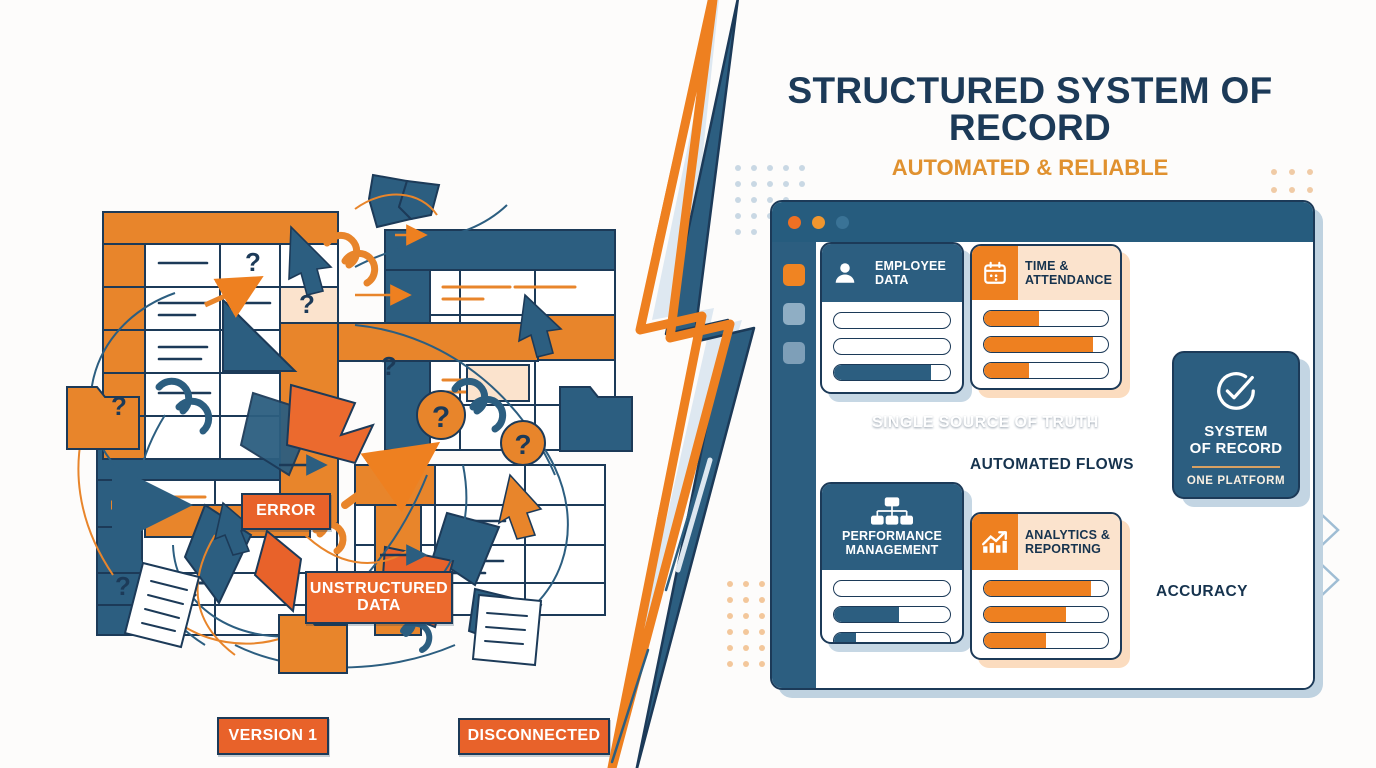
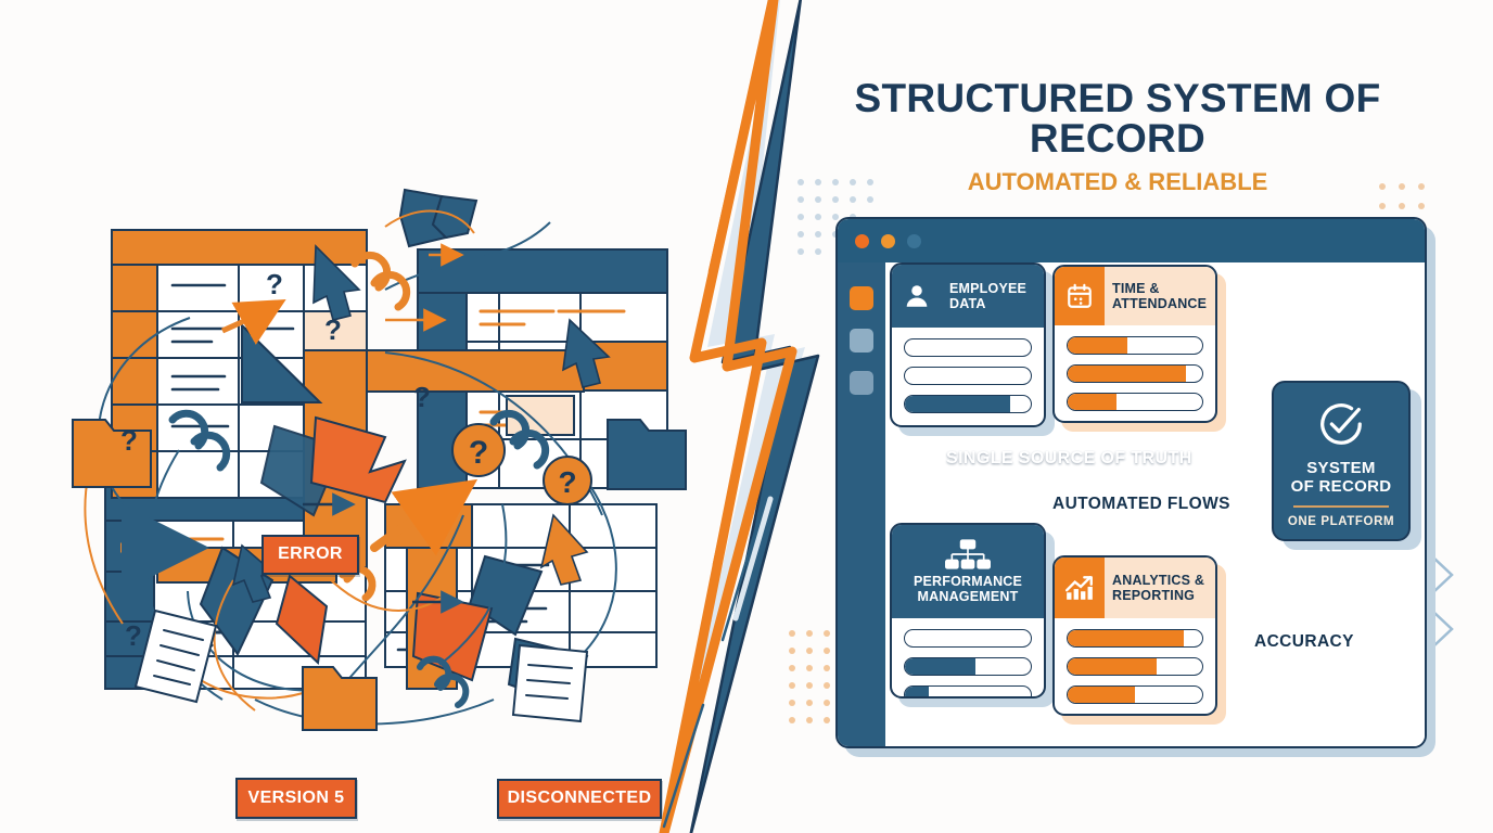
  STRUCTURED SYSTEM OF RECORD
  AUTOMATED & RELIABLE
  ?
  ?
  ?
  ?
  ?
  ?
  ?
  ERROR
- UNSTRUCTURED DATA
- VERSION 1
+ VERSION 5
  DISCONNECTED
  EMPLOYEE DATA
  TIME & ATTENDANCE
  PERFORMANCE MANAGEMENT
  ANALYTICS & REPORTING
  SYSTEM
  OF RECORD
  ONE PLATFORM
  SINGLE SOURCE OF TRUTH
  AUTOMATED FLOWS
  ACCURACY
